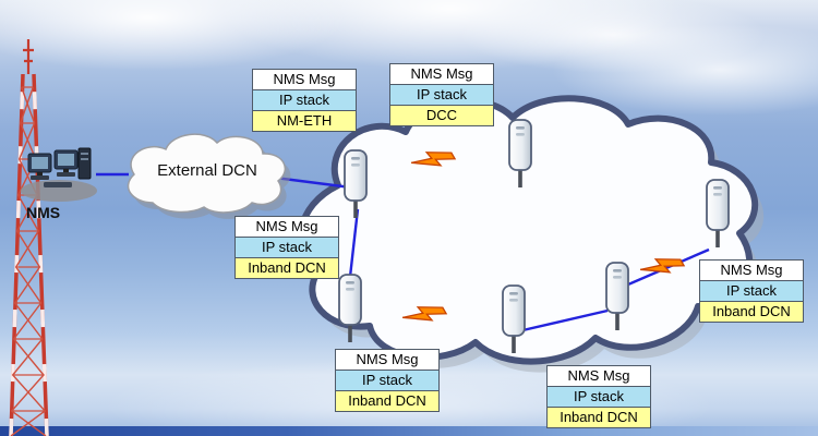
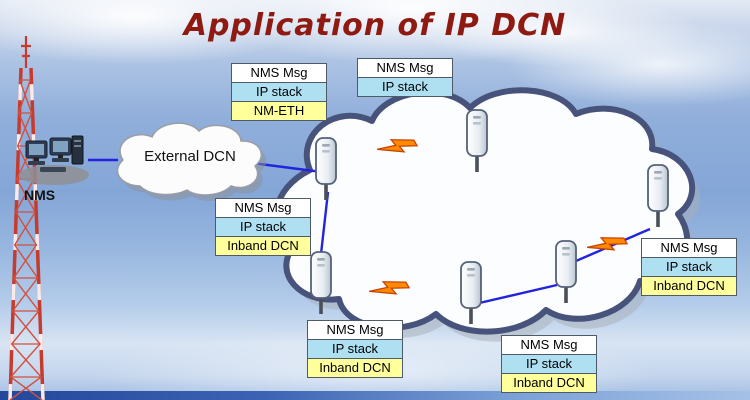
+ Application of IP DCN
  NMS
  External DCN
  NMS Msg
  IP stack
  NM-ETH
  NMS Msg
  IP stack
- DCC
  NMS Msg
  IP stack
  Inband DCN
  NMS Msg
  IP stack
  Inband DCN
  NMS Msg
  IP stack
  Inband DCN
  NMS Msg
  IP stack
  Inband DCN
